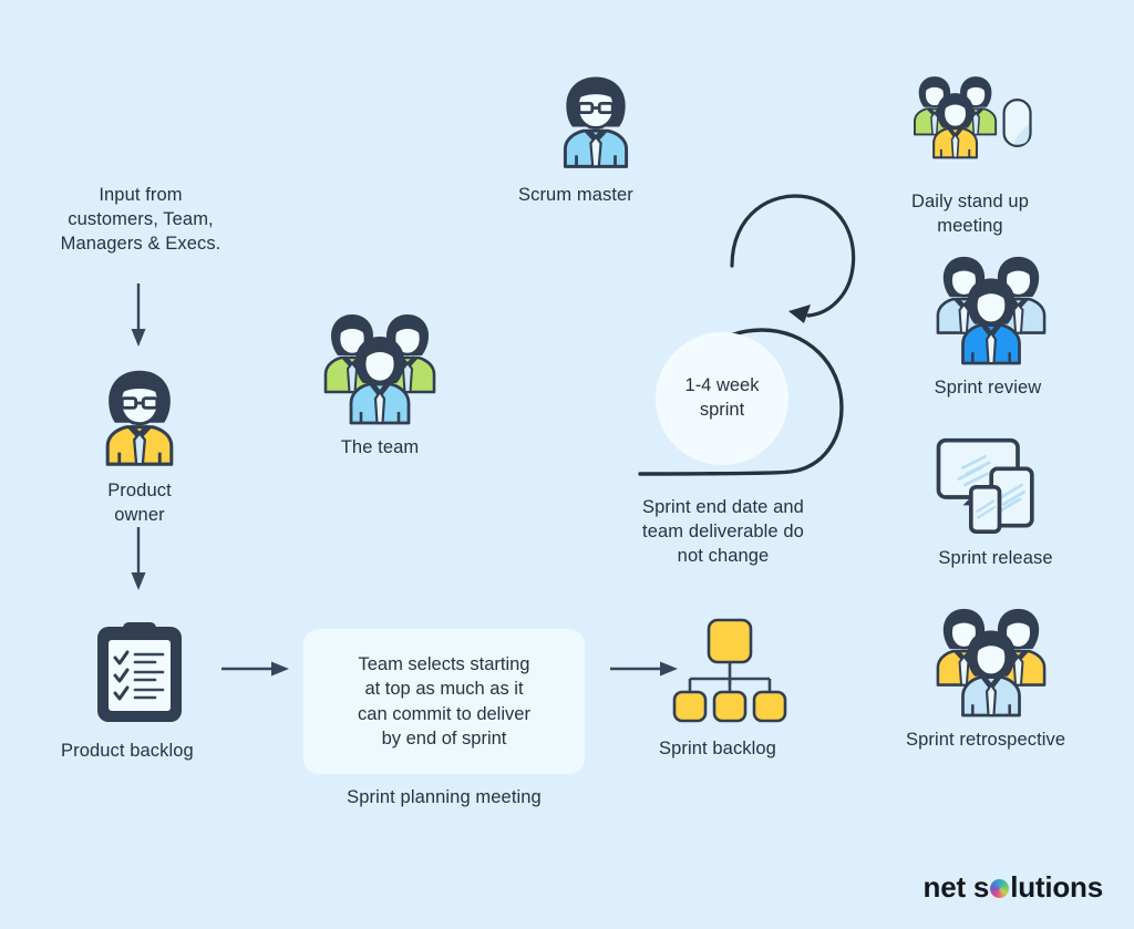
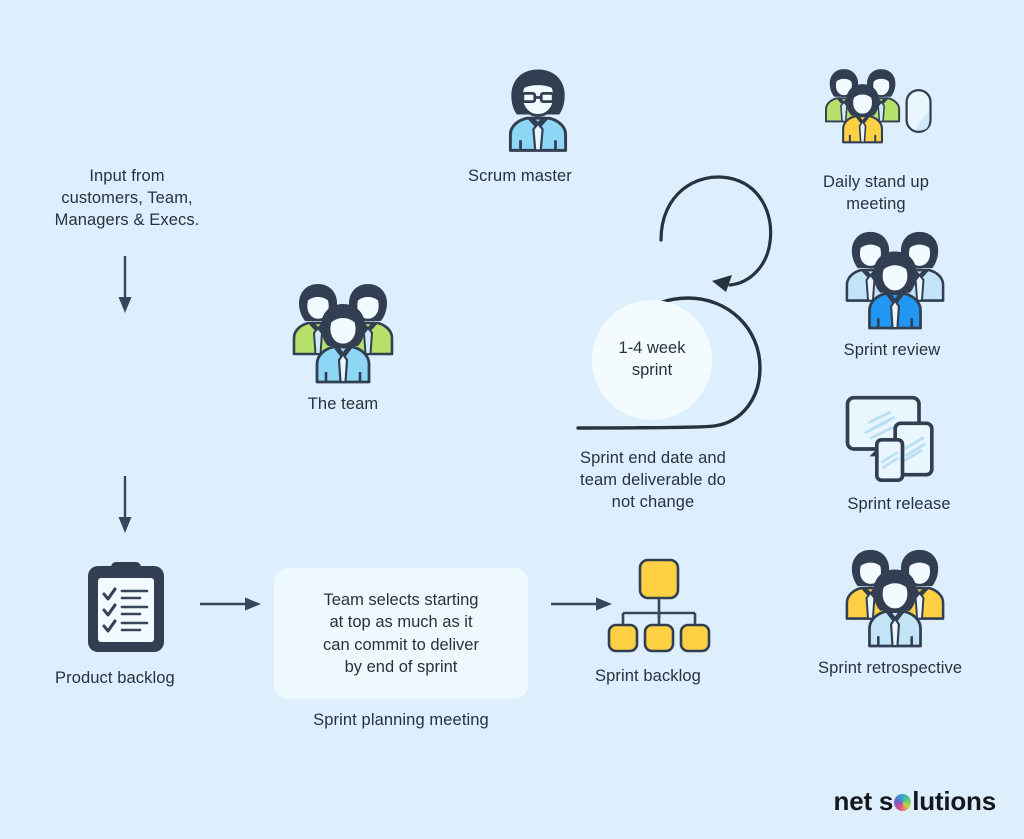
  Input from
  customers, Team,
  Managers & Execs.
- Product owner
  Product backlog
  The team
  Scrum mast
  Team selects starting
  at top as much as it
  can commit to deliver
  by end of sprint
  Sprint planning meeting
  Sprint backlog
  1-4 week
  sprint
  Sprint end date and
  team deliverable do
  not change
  Daily stand up
  meeting
  Sprint review
  Sprint release
  Sprint retrospective
  net
  s
  lutions
